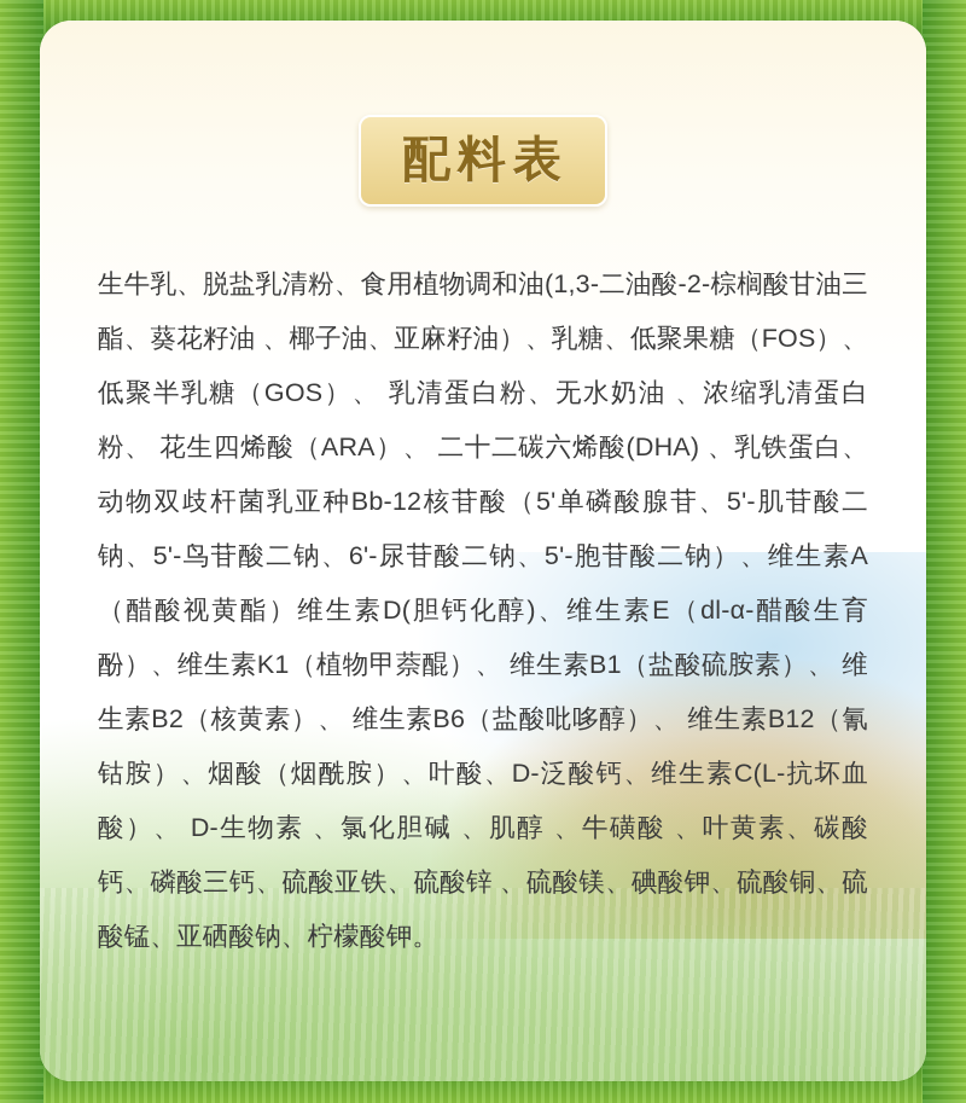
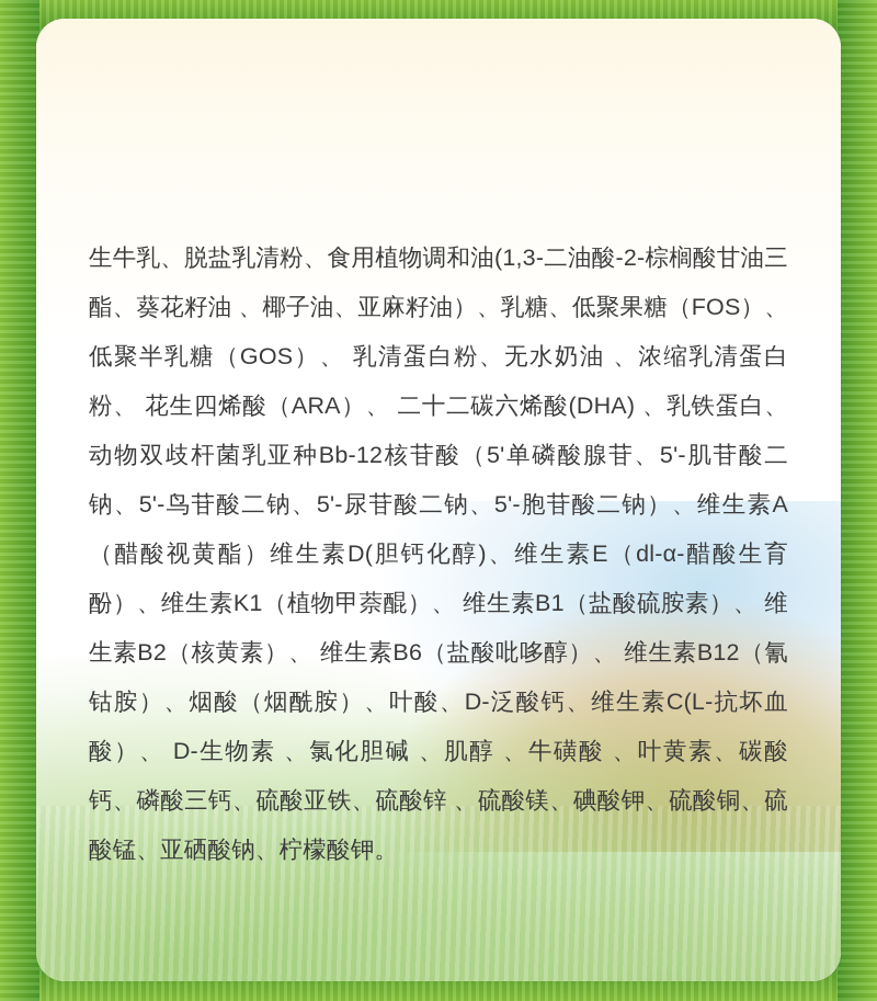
- 配料表
- 生牛乳、脱盐乳清粉、食用植物调和油(1,3-二油酸-2-棕榈酸甘油三酯、葵花籽油 、椰子油、亚麻籽油）、乳糖、低聚果糖（FOS）、 低聚半乳糖（GOS）、 乳清蛋白粉、无水奶油 、浓缩乳清蛋白粉、 花生四烯酸（ARA）、 二十二碳六烯酸(DHA) 、乳铁蛋白、动物双歧杆菌乳亚种Bb-12核苷酸（5'单磷酸腺苷、5'-肌苷酸二钠、5'-鸟苷酸二钠、6'-尿苷酸二钠、5'-胞苷酸二钠）、维生素A（醋酸视黄酯）维生素D(胆钙化醇)、维生素E（dl-α-醋酸生育酚）、维生素K1（植物甲萘醌）、 维生素B1（盐酸硫胺素）、 维生素B2（核黄素）、 维生素B6（盐酸吡哆醇）、 维生素B12（氰钴胺）、烟酸（烟酰胺）、叶酸、D-泛酸钙、维生素C(L-抗坏血酸）、 D-生物素 、氯化胆碱 、肌醇 、牛磺酸 、叶黄素、碳酸钙、磷酸三钙、硫酸亚铁、硫酸锌 、硫酸镁、碘酸钾、硫酸铜、硫酸锰、亚硒酸钠、柠檬酸钾。
+ 生牛乳、脱盐乳清粉、食用植物调和油(1,3-二油酸-2-棕榈酸甘油三酯、葵花籽油 、椰子油、亚麻籽油）、乳糖、低聚果糖（FOS）、 低聚半乳糖（GOS）、 乳清蛋白粉、无水奶油 、浓缩乳清蛋白粉、 花生四烯酸（ARA）、 二十二碳六烯酸(DHA) 、乳铁蛋白、动物双歧杆菌乳亚种Bb-12核苷酸（5'单磷酸腺苷、5'-肌苷酸二钠、5'-鸟苷酸二钠、5'-尿苷酸二钠、5'-胞苷酸二钠）、维生素A（醋酸视黄酯）维生素D(胆钙化醇)、维生素E（dl-α-醋酸生育酚）、维生素K1（植物甲萘醌）、 维生素B1（盐酸硫胺素）、 维生素B2（核黄素）、 维生素B6（盐酸吡哆醇）、 维生素B12（氰钴胺）、烟酸（烟酰胺）、叶酸、D-泛酸钙、维生素C(L-抗坏血酸）、 D-生物素 、氯化胆碱 、肌醇 、牛磺酸 、叶黄素、碳酸钙、磷酸三钙、硫酸亚铁、硫酸锌 、硫酸镁、碘酸钾、硫酸铜、硫酸锰、亚硒酸钠、柠檬酸钾。
